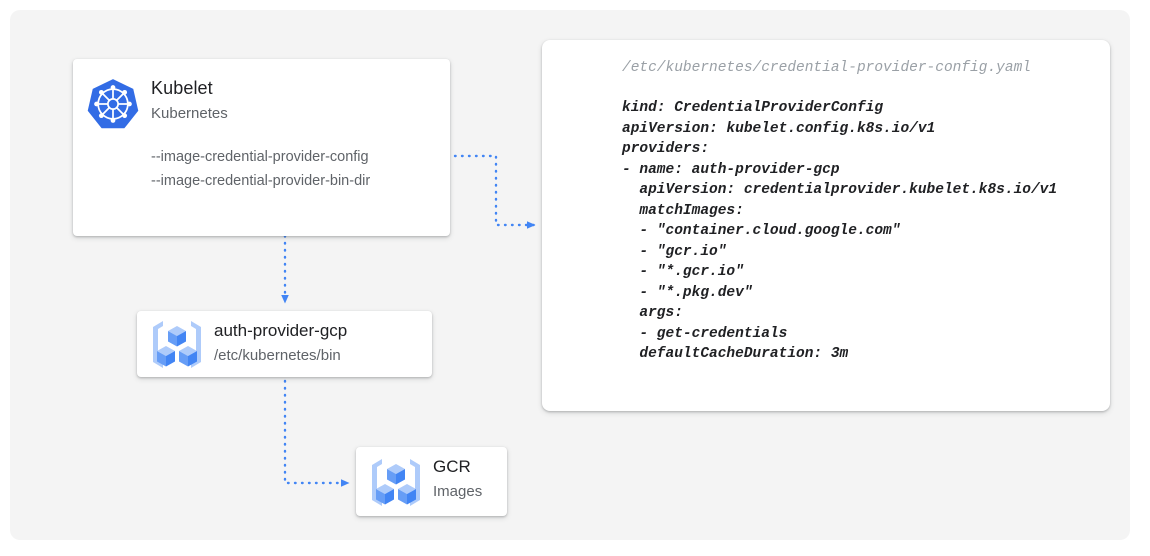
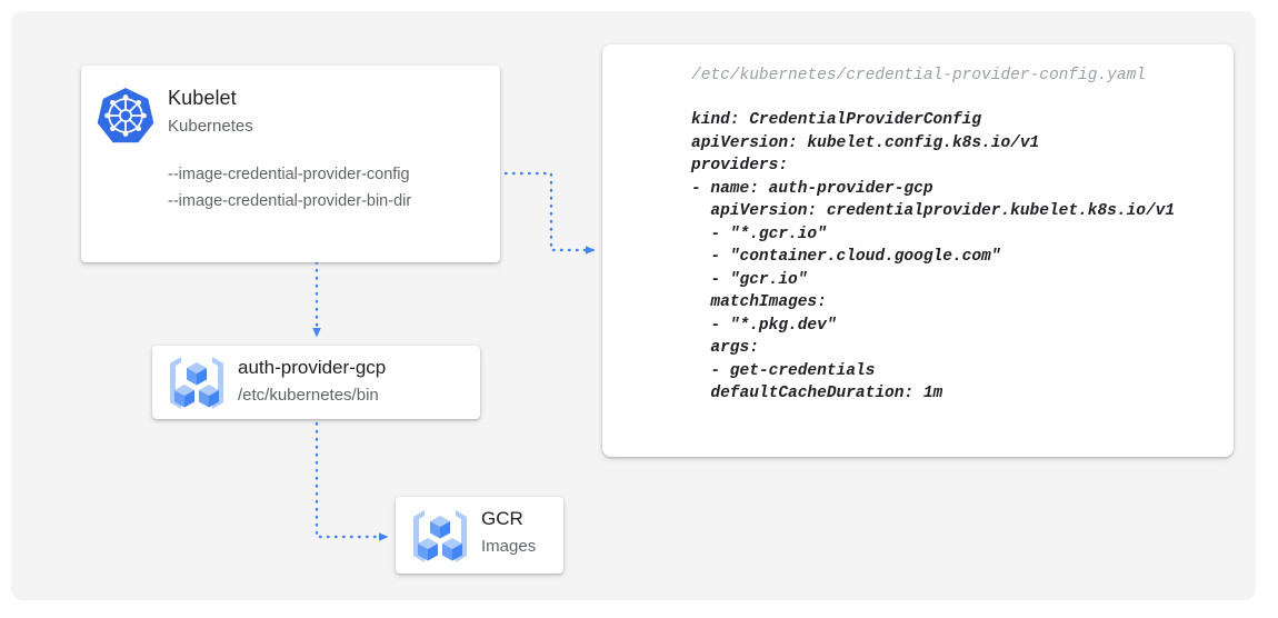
  Kubelet
  Kubernetes
  --image-credential-provider-config
  --image-credential-provider-bin-dir
  auth-provider-gcp
  /etc/kubernetes/bin
  GCR
  Images
  /etc/kubernetes/credential-provider-config.yaml
  kind: CredentialProviderConfig
  apiVersion: kubelet.config.k8s.io/v1
  providers:
  - name: auth-provider-gcp
  apiVersion: credentialprovider.kubelet.k8s.io/v1
- matchImages:
+ - "*.gcr.io"
  - "container.cloud.google.com"
  - "gcr.io"
- - "*.gcr.io"
+ matchImages:
  - "*.pkg.dev"
  args:
  - get-credentials
- defaultCacheDuration: 3m
+ defaultCacheDuration: 1m
